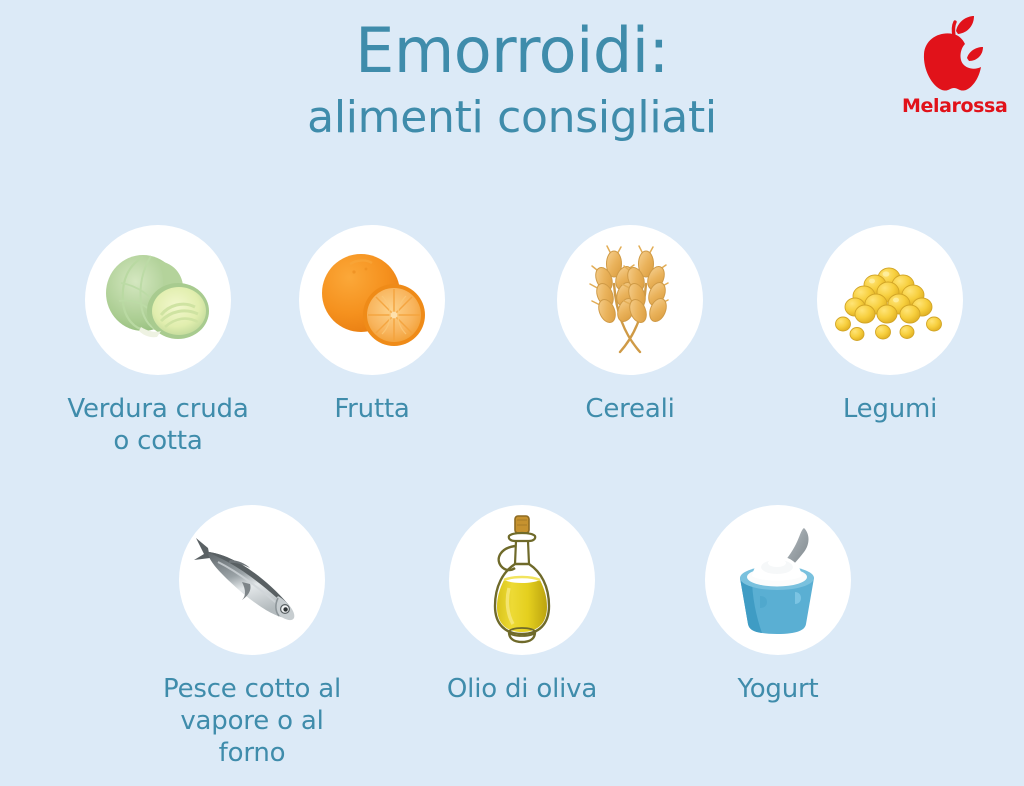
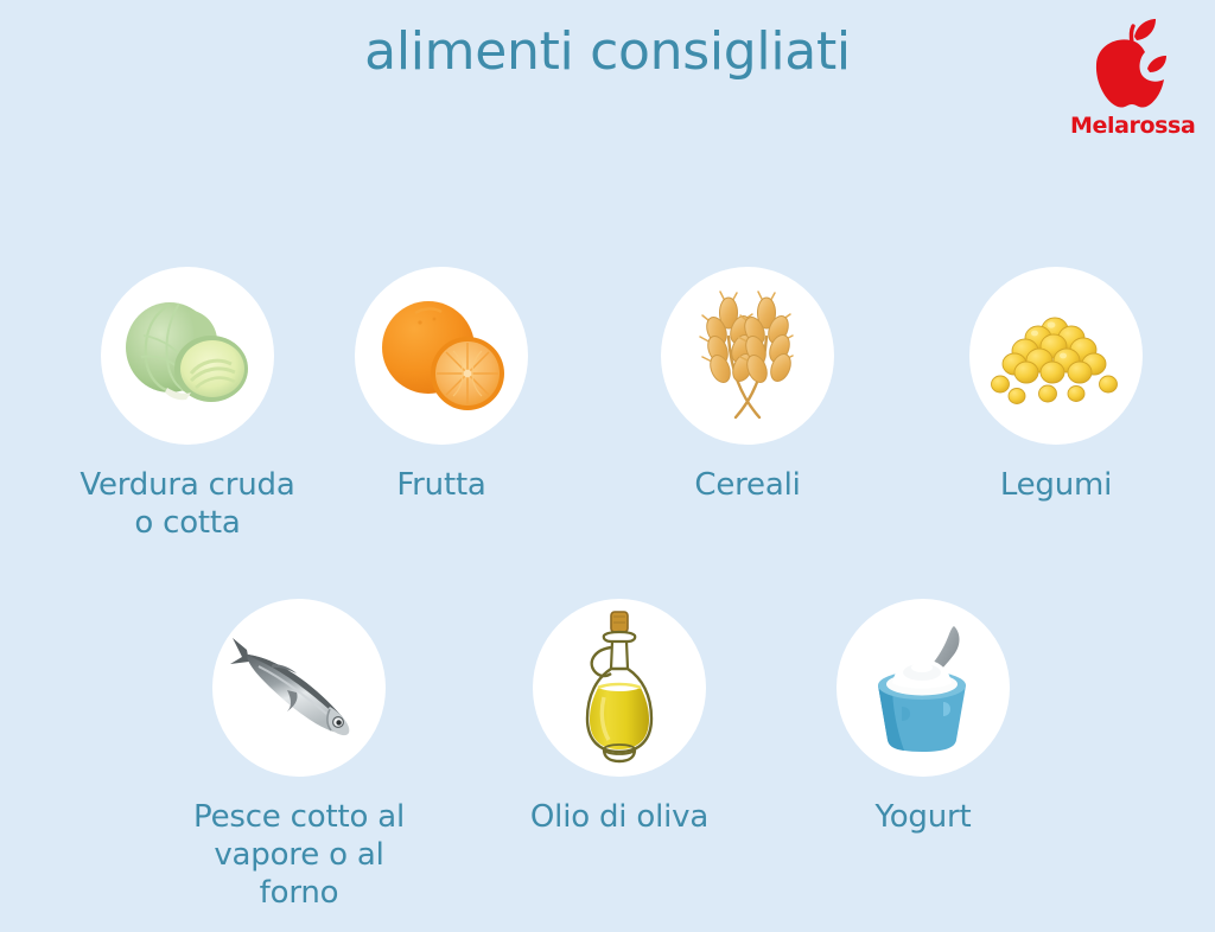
- Emorroidi:
  alimenti consigliati
  Melarossa
  Verdura cruda
  o cotta
  Frutta
  Cereali
  Legumi
  Pesce cotto al
  vapore o al forno
  Olio di oliva
  Yogurt
